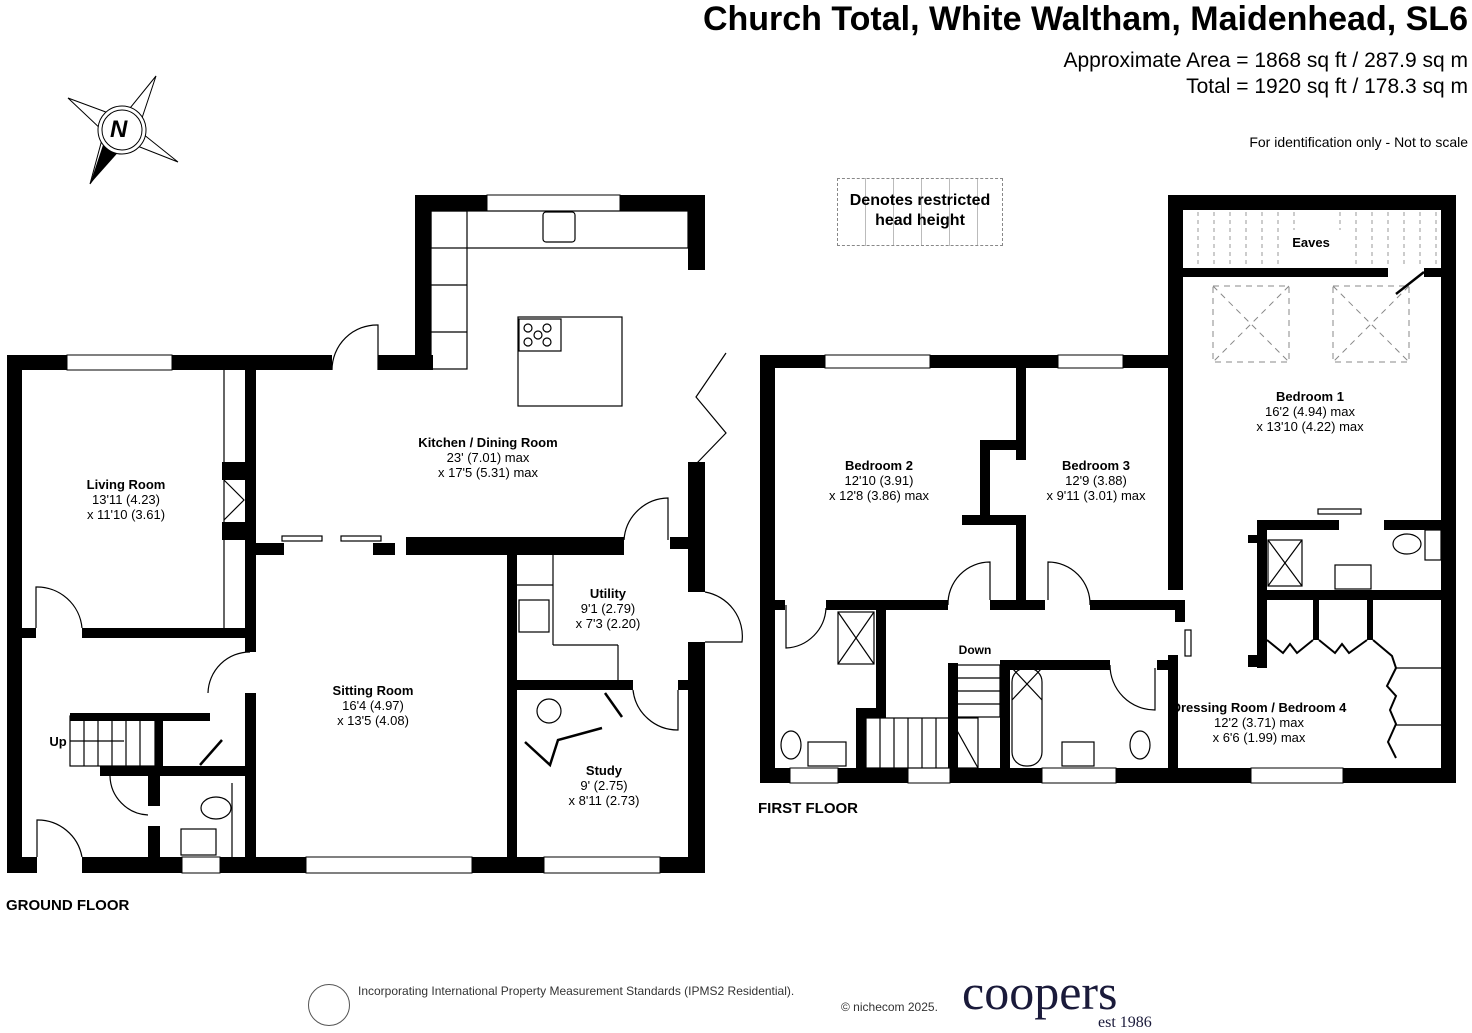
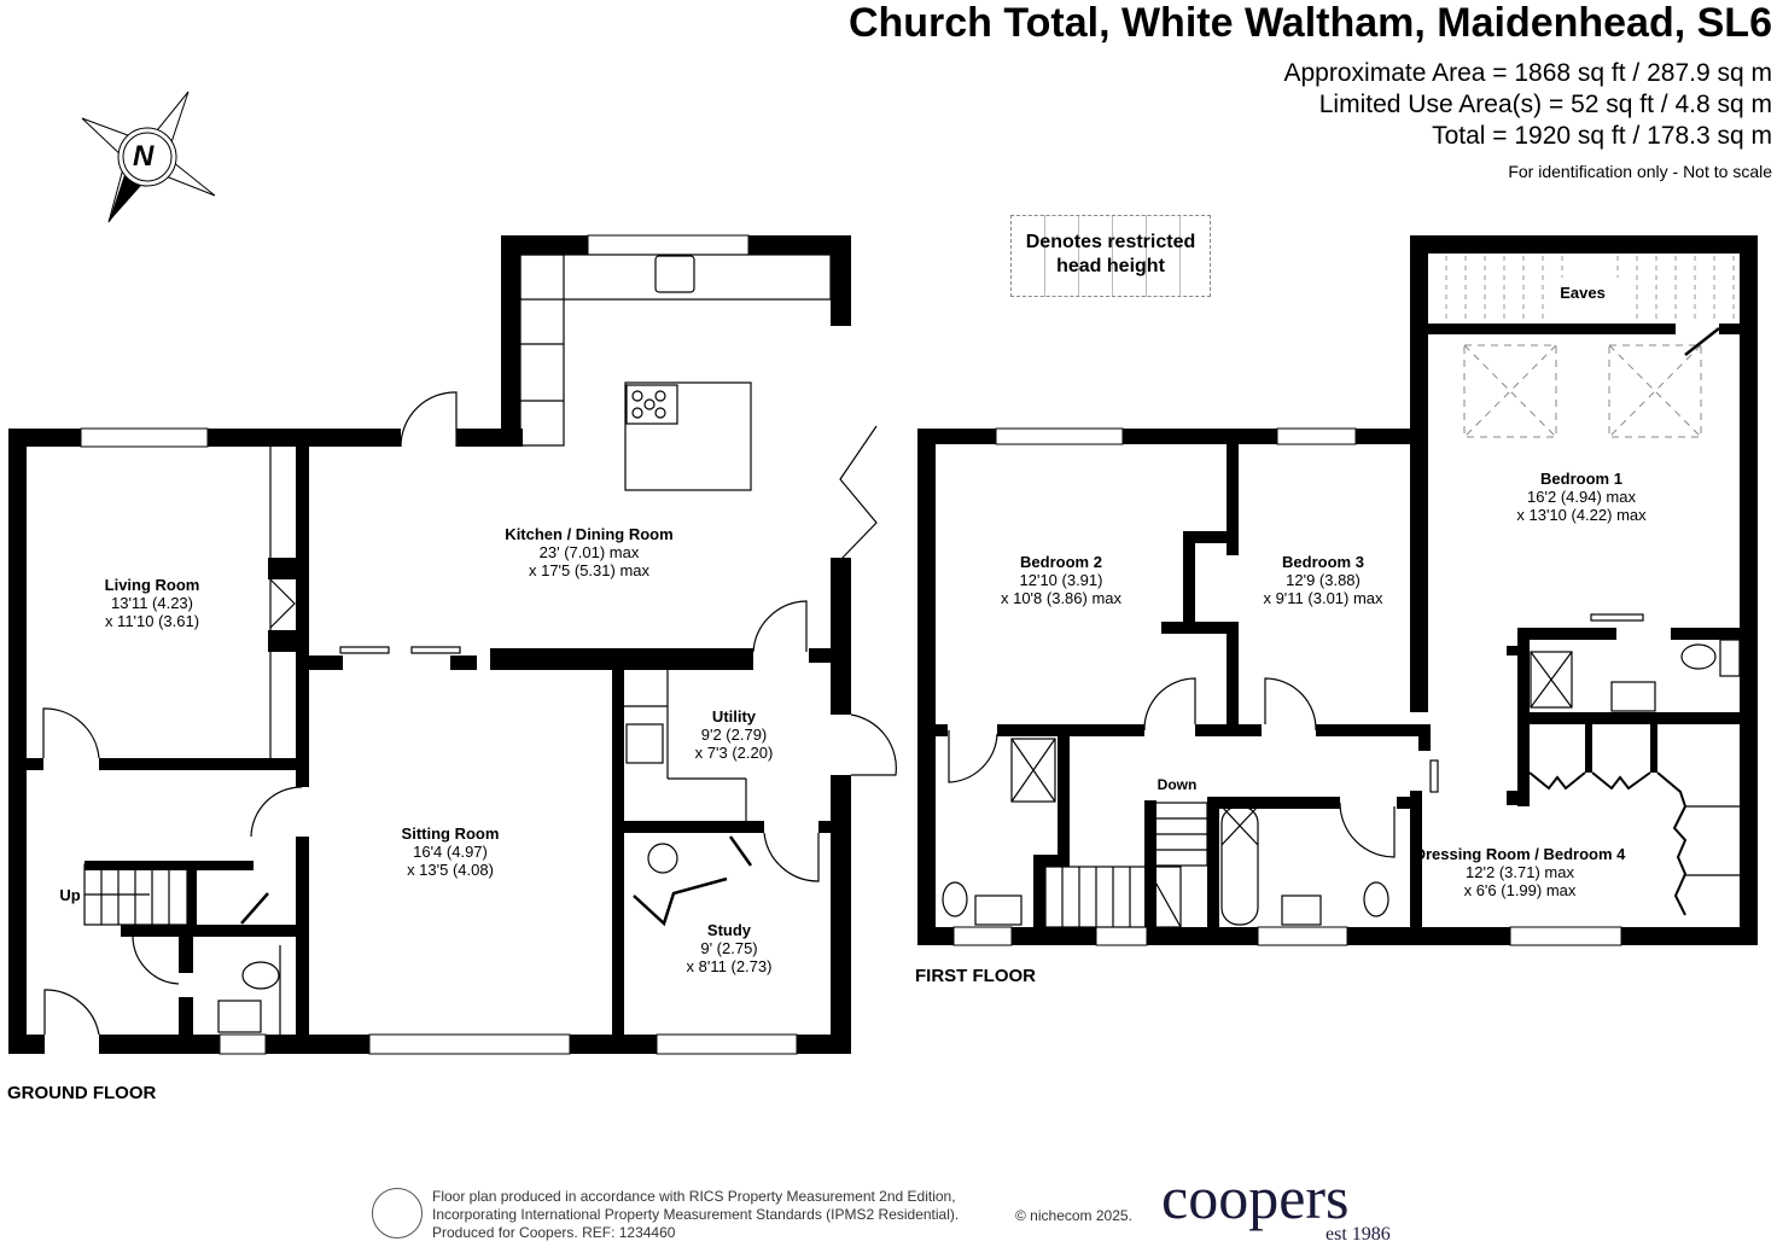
  Church Total, White Waltham, Maidenhead, SL6
  Approximate Area = 1868 sq ft / 287.9 sq m
+ Limited Use Area(s) = 52 sq ft / 4.8 sq m
  Total = 1920 sq ft / 178.3 sq m
  For identification only - Not to scale
  Denotes restricted head height
  N
  Living Room
  13'11 (4.23)
  x 11'10 (3.61)
  Kitchen / Dining Room
  23' (7.01) max
  x 17'5 (5.31) max
  Utility
- 9'1 (2.79)
+ 9'2 (2.79)
  x 7'3 (2.20)
  Sitting Room
  16'4 (4.97)
  x 13'5 (4.08)
  Study
  9' (2.75)
  x 8'11 (2.73)
  Up
  GROUND FLOOR
  Bedroom 2
  12'10 (3.91)
- x 12'8 (3.86) max
+ x 10'8 (3.86) max
  Bedroom 3
  12'9 (3.88)
  x 9'11 (3.01) max
  Bedroom 1
  16'2 (4.94) max
  x 13'10 (4.22) max
  Dressing Room / Bedroom 4
  12'2 (3.71) max
  x 6'6 (1.99) max
  Eaves
  Down
  FIRST FLOOR
+ Floor plan produced in accordance with RICS Property Measurement 2nd Edition,
  Incorporating International Property Measurement Standards (IPMS2 Residential).
+ Produced for Coopers. REF: 1234460
  © nichecom 2025.
  coopers
  est 1986
